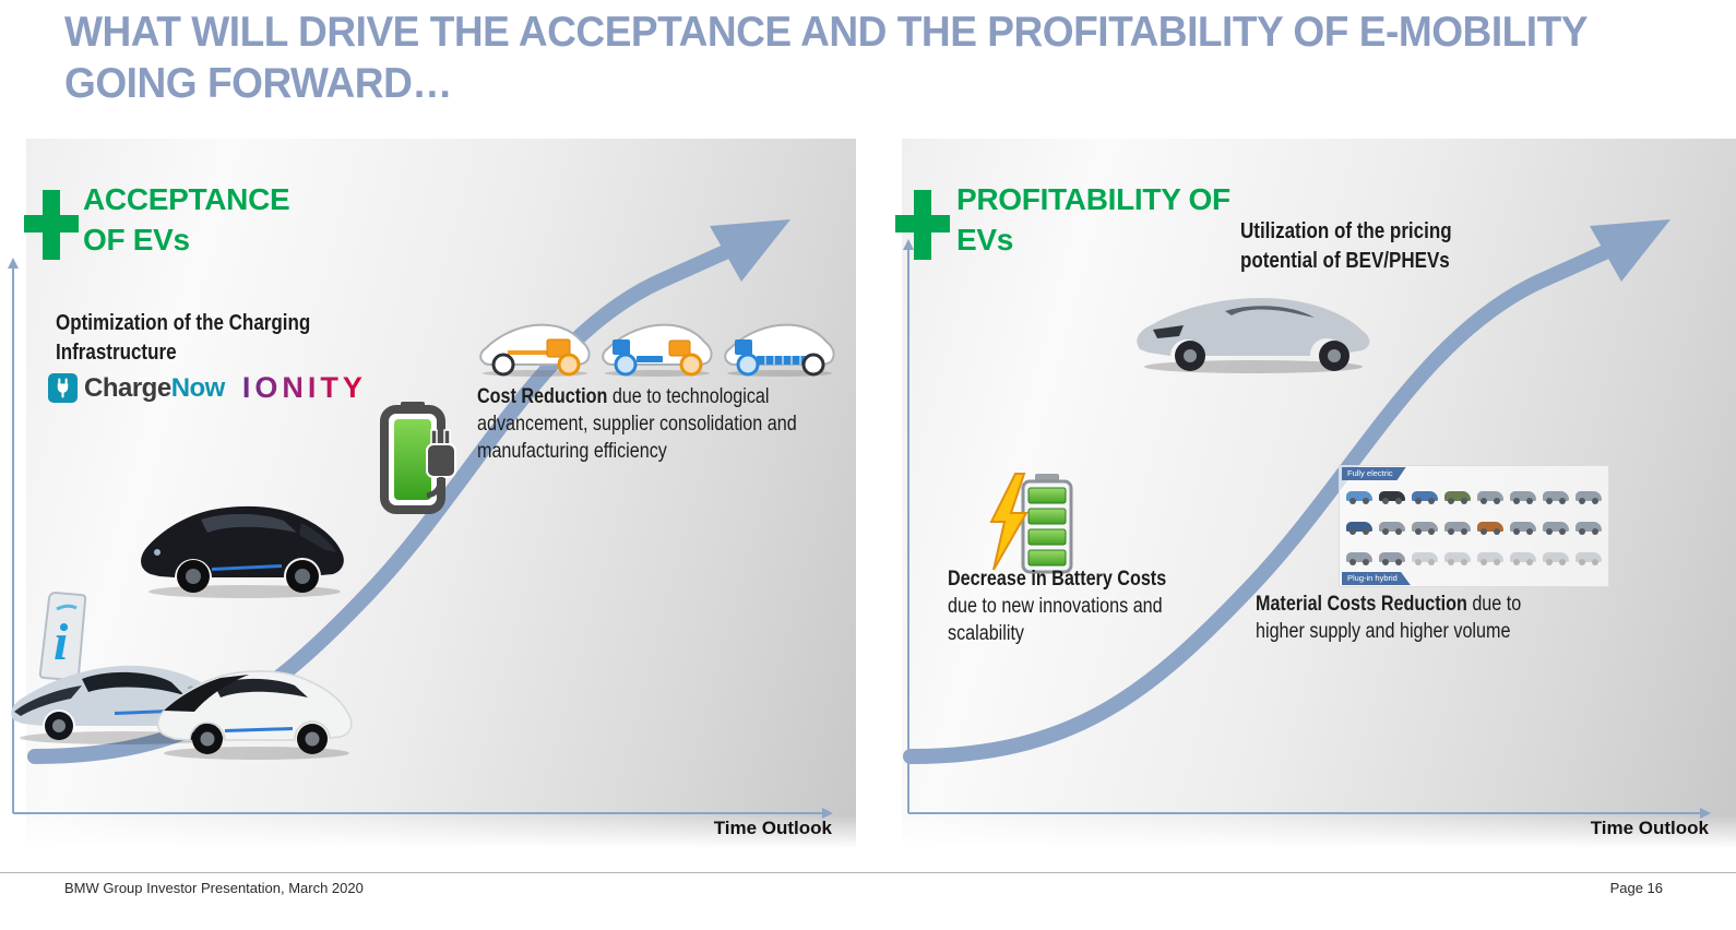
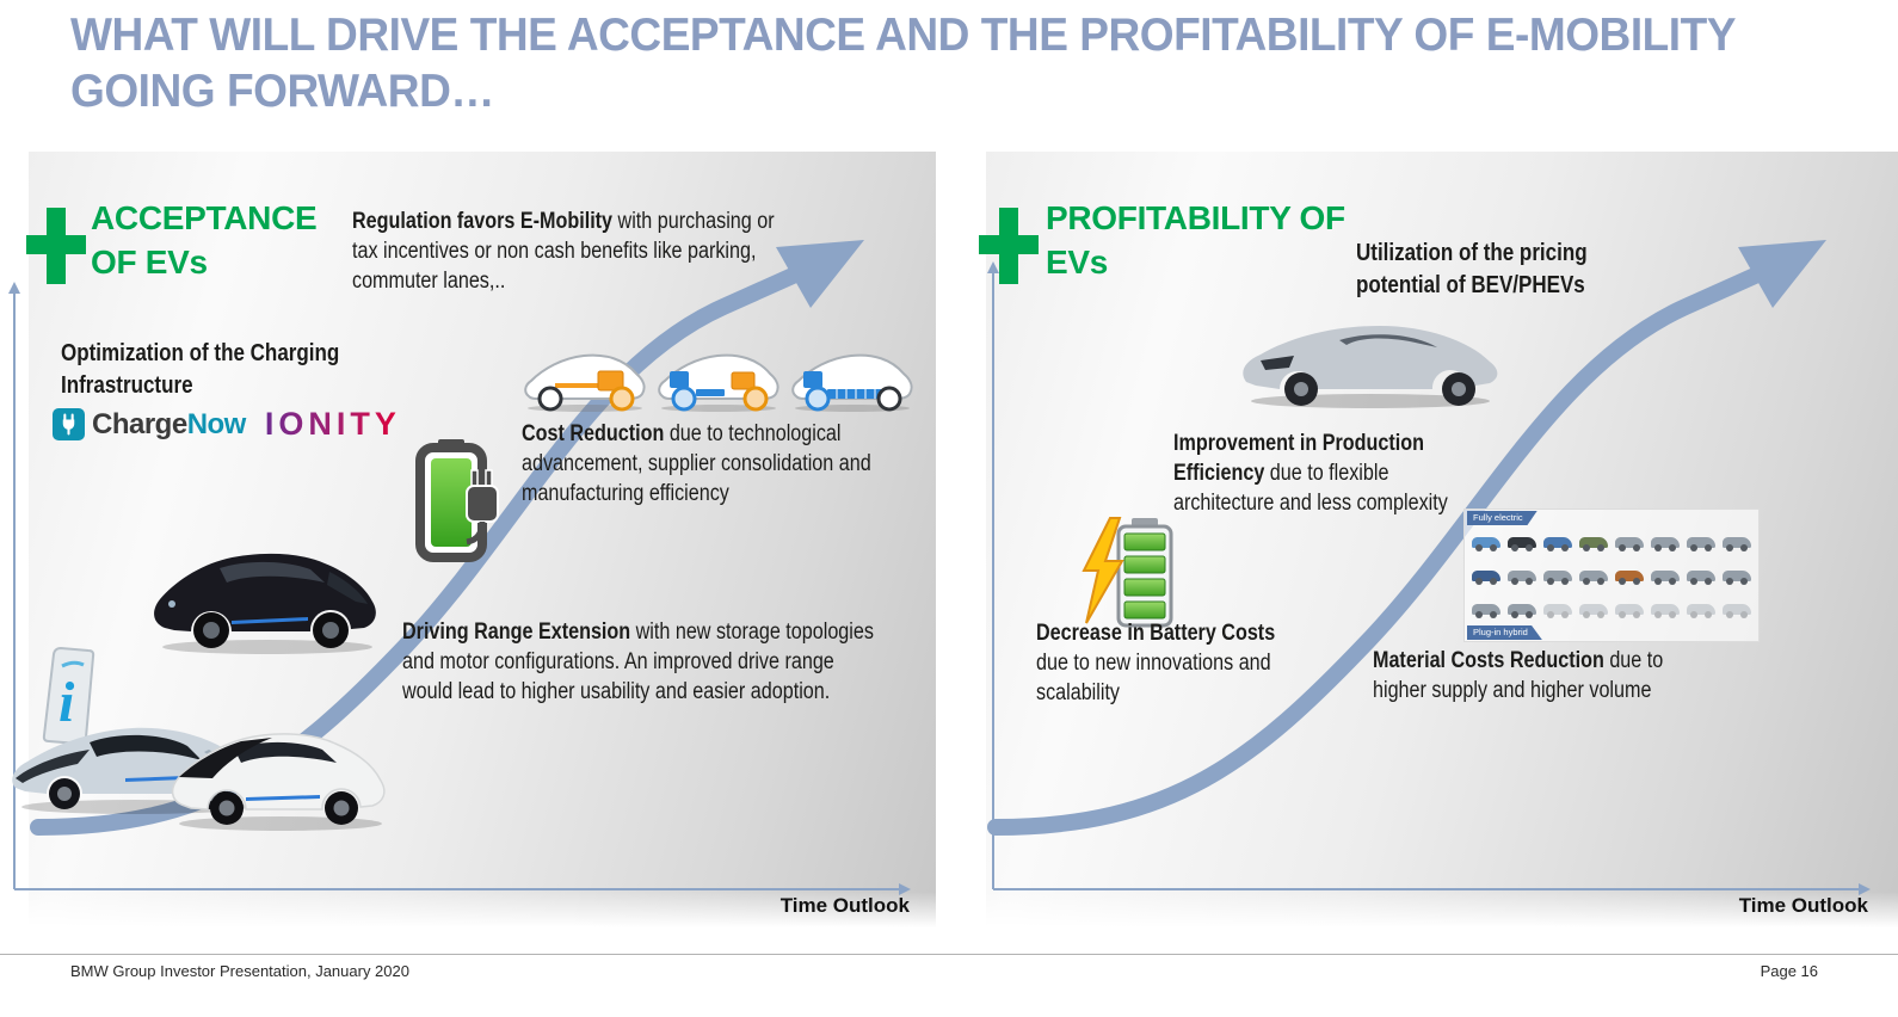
  WHAT WILL DRIVE THE ACCEPTANCE AND THE PROFITABILITY OF E-MOBILITY
  GOING FORWARD…
  ACCEPTANCE
  OF EVs
+ Regulation favors E-Mobility with purchasing or tax incentives or non cash benefits like parking, commuter lanes,..
  Optimization of the Charging
  Infrastructure
  ChargeNow
  IONITY
  Cost Reduction due to technological advancement, supplier consolidation and manufacturing efficiency
  i
+ Driving Range Extension with new storage topologies and motor configurations. An improved drive range would lead to higher usability and easier adoption.
  Time Outlook
  PROFITABILITY OF
  EVs
  Utilization of the pricing
  potential of BEV/PHEVs
+ Improvement in Production Efficiency due to flexible architecture and less complexity
  Fully electric
  Plug-in hybrid
  Decrease in Battery Costs due to new innovations and scalability
  Material Costs Reduction due to higher supply and higher volume
  Time Outlook
- BMW Group Investor Presentation, March 2020
+ BMW Group Investor Presentation, January 2020
  Page 16
